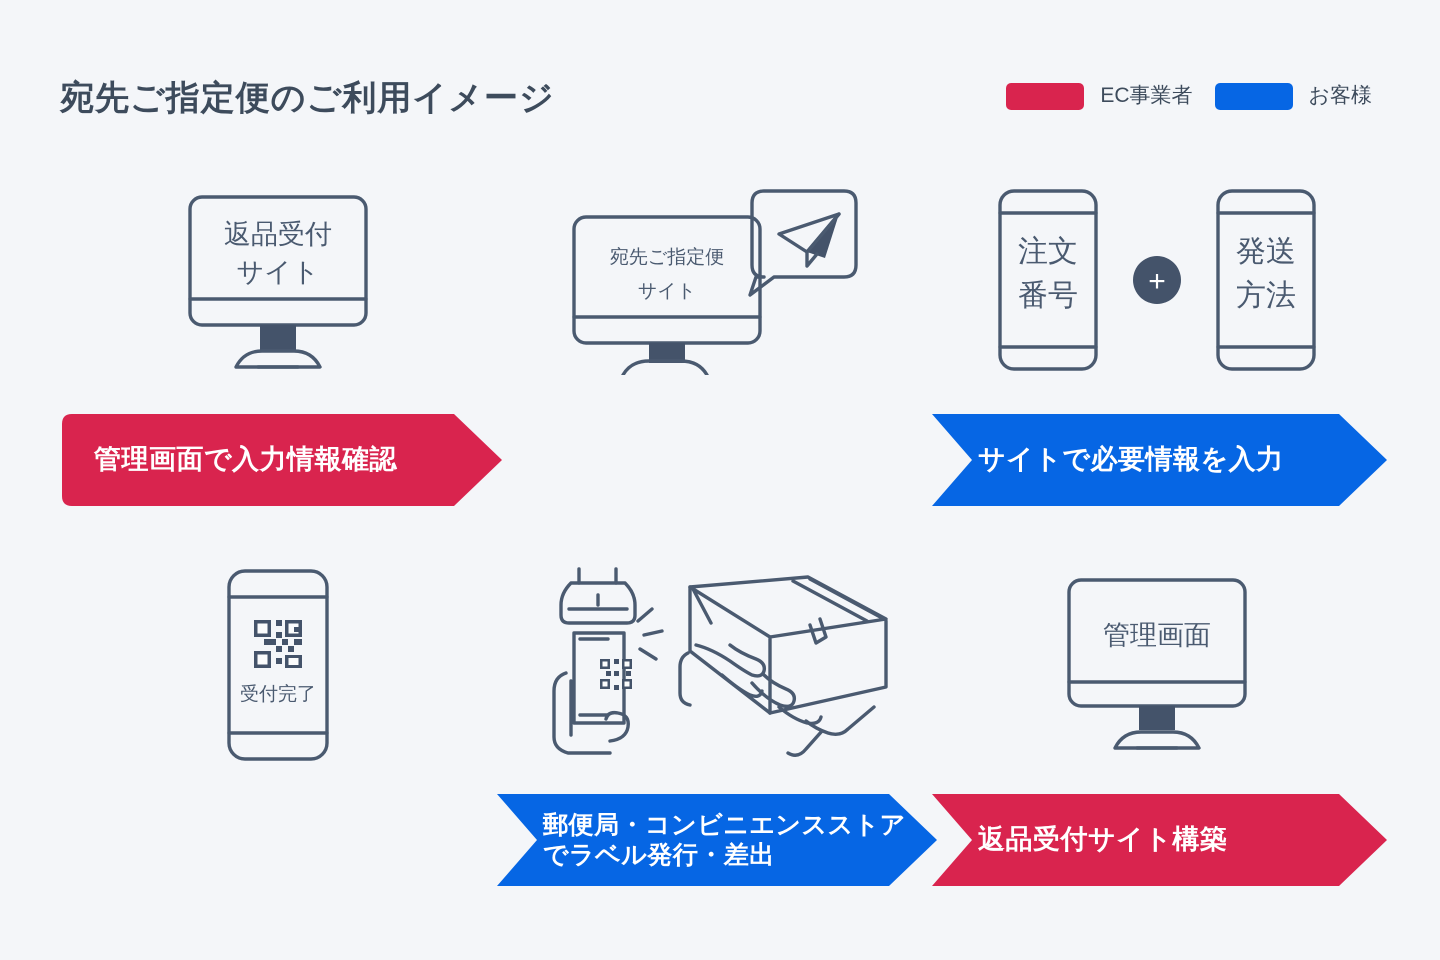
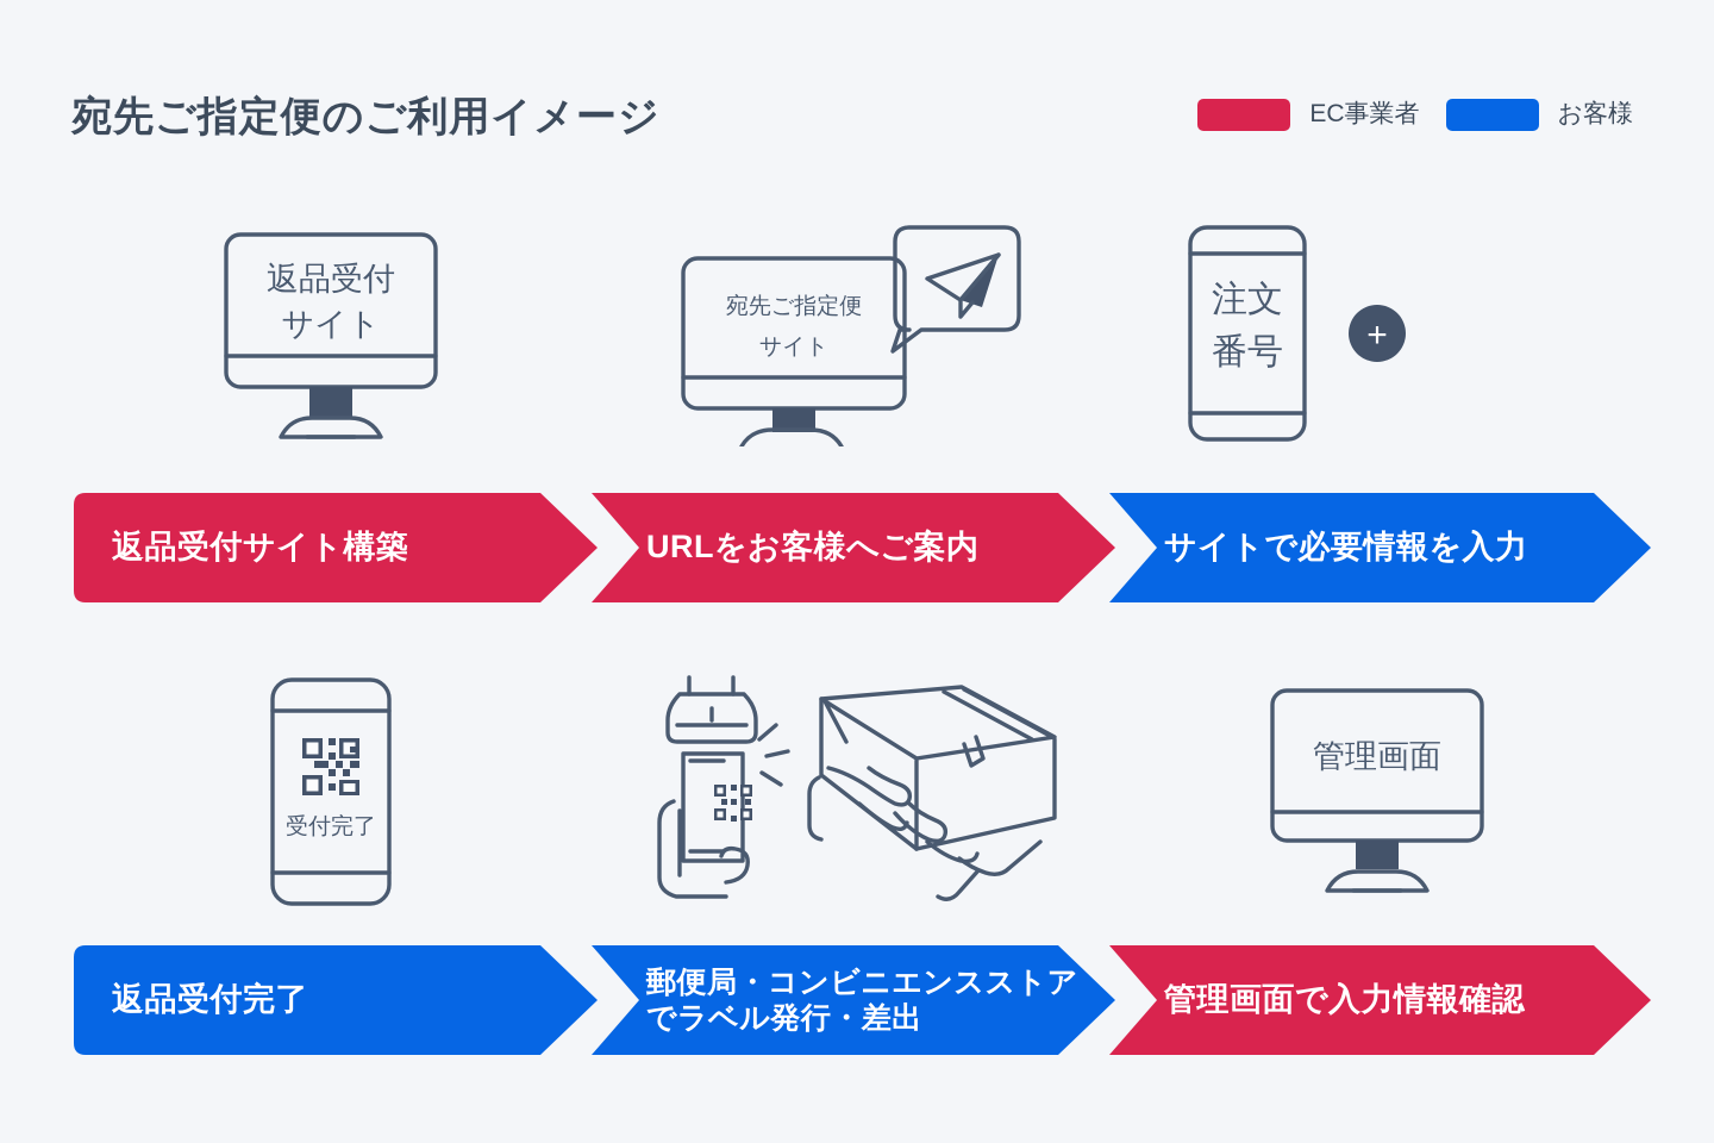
  宛先ご指定便のご利用イメージ
  EC事業者
  お客様
  返品受付
  サイト
  宛先ご指定便
  サイト
  注文
  番号
  +
- 発送
- 方法
- 管理画面で入力情報確認
+ 返品受付サイト構築
+ URLをお客様へご案内
  サイトで必要情報を入力
  受付完了
  管理画面
+ 返品受付完了
  郵便局・コンビニエンスストア
  でラベル発行・差出
- 返品受付サイト構築
+ 管理画面で入力情報確認
